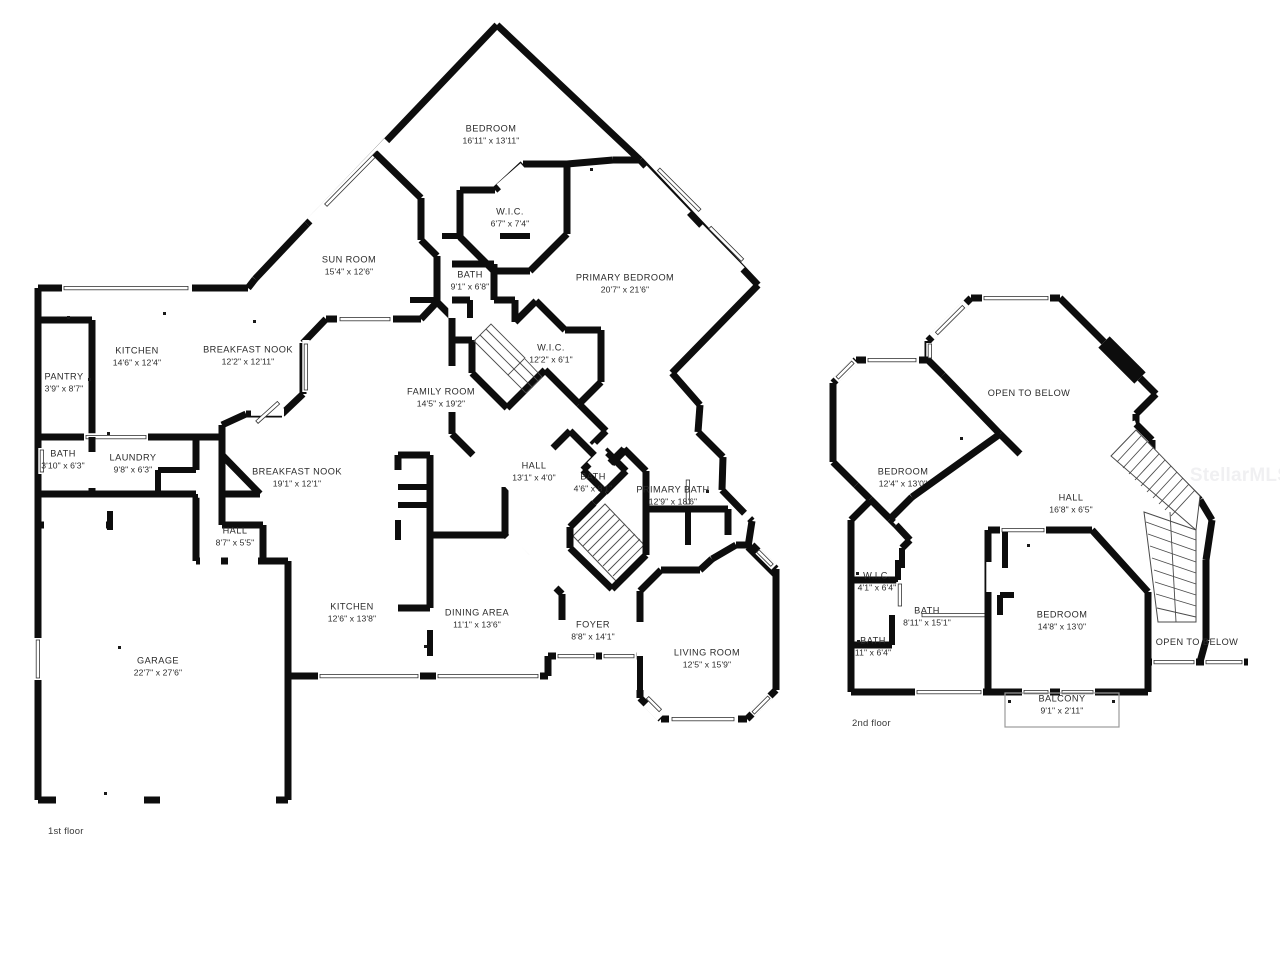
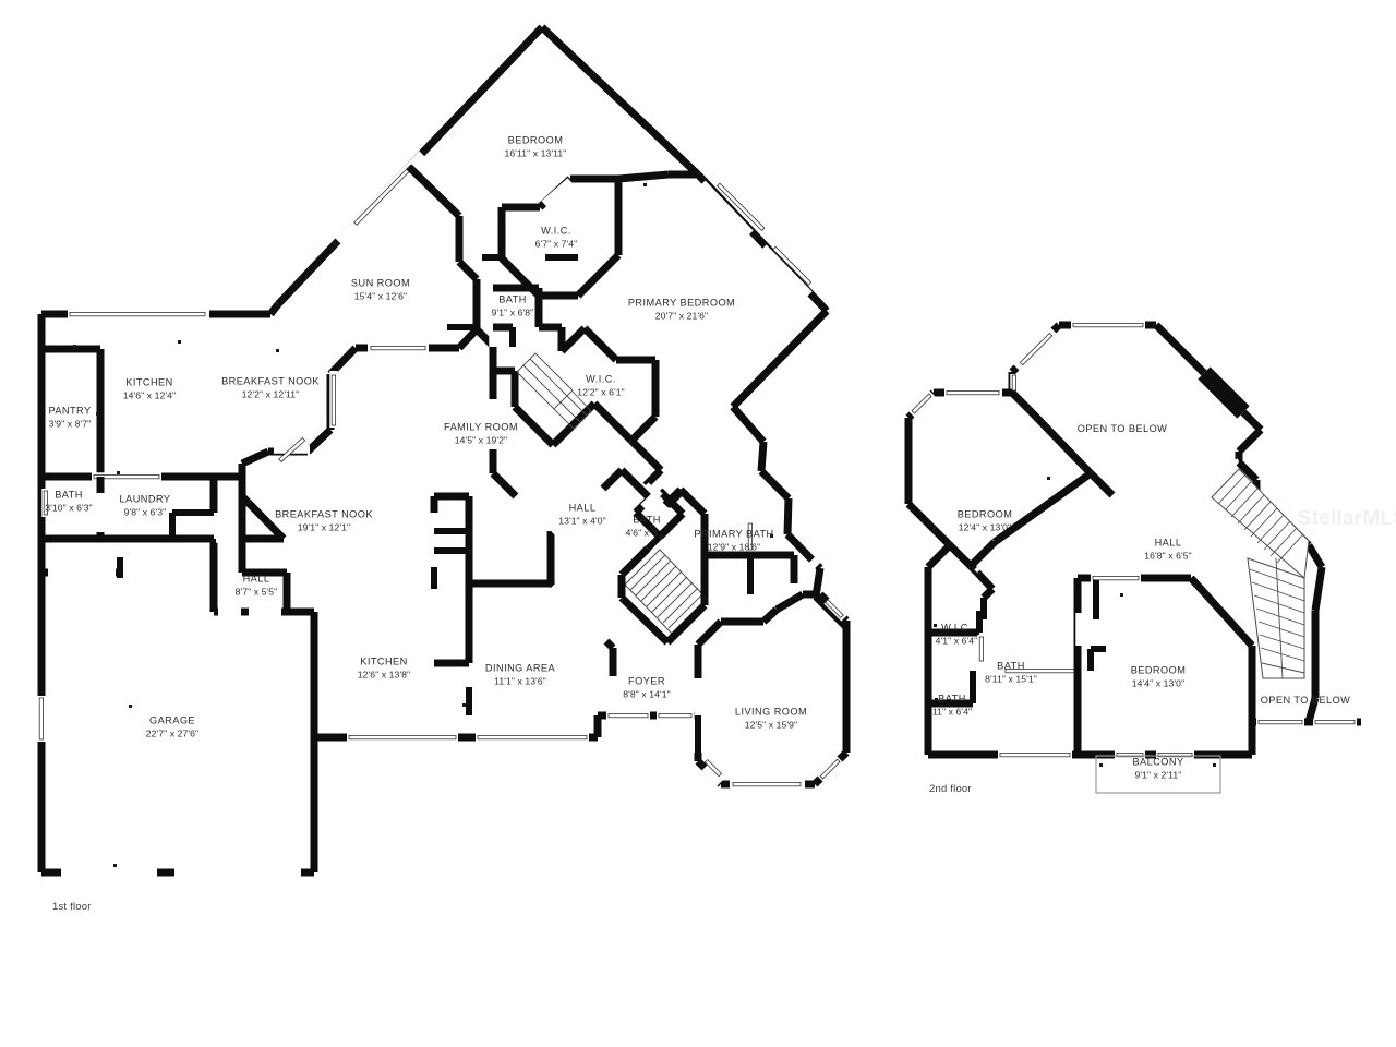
  BEDROOM
  16'11" x 13'11"
  W.I.C.
  6'7" x 7'4"
  PRIMARY BEDROOM
  20'7" x 21'6"
  SUN ROOM
  15'4" x 12'6"
  BATH
  9'1" x 6'8"
  W.I.C.
  12'2" x 6'1"
  KITCHEN
  14'6" x 12'4"
  BREAKFAST NOOK
  12'2" x 12'11"
  PANTRY
  3'9" x 8'7"
  FAMILY ROOM
  14'5" x 19'2"
  BATH
  3'10" x 6'3"
  LAUNDRY
  9'8" x 6'3"
  BREAKFAST NOOK
  19'1" x 12'1"
  HALL
  13'1" x 4'0"
  BATH
  4'6" x 8'1"
  PRIMARY BATH
  12'9" x 18'6"
  HALL
  8'7" x 5'5"
  KITCHEN
  12'6" x 13'8"
  DINING AREA
  11'1" x 13'6"
  FOYER
  8'8" x 14'1"
  LIVING ROOM
  12'5" x 15'9"
  GARAGE
  22'7" x 27'6"
  OPEN TO BELOW
  BEDROOM
  12'4" x 13'0"
  HALL
  16'8" x 6'5"
  W.I.C.
  4'1" x 6'4"
  BATH
  8'11" x 15'1"
  BEDROOM
- 14'8" x 13'0"
+ 14'4" x 13'0"
  BATH
  11" x 6'4"
  OPEN TO BELOW
  BALCONY
  9'1" x 2'11"
  StellarML
  1st floor
  2nd floor
